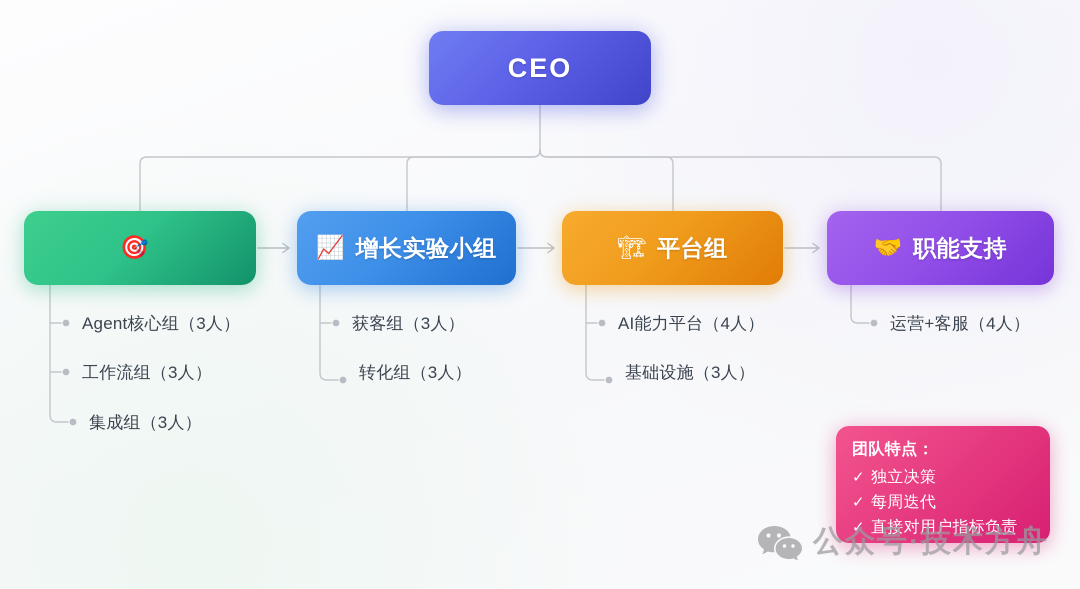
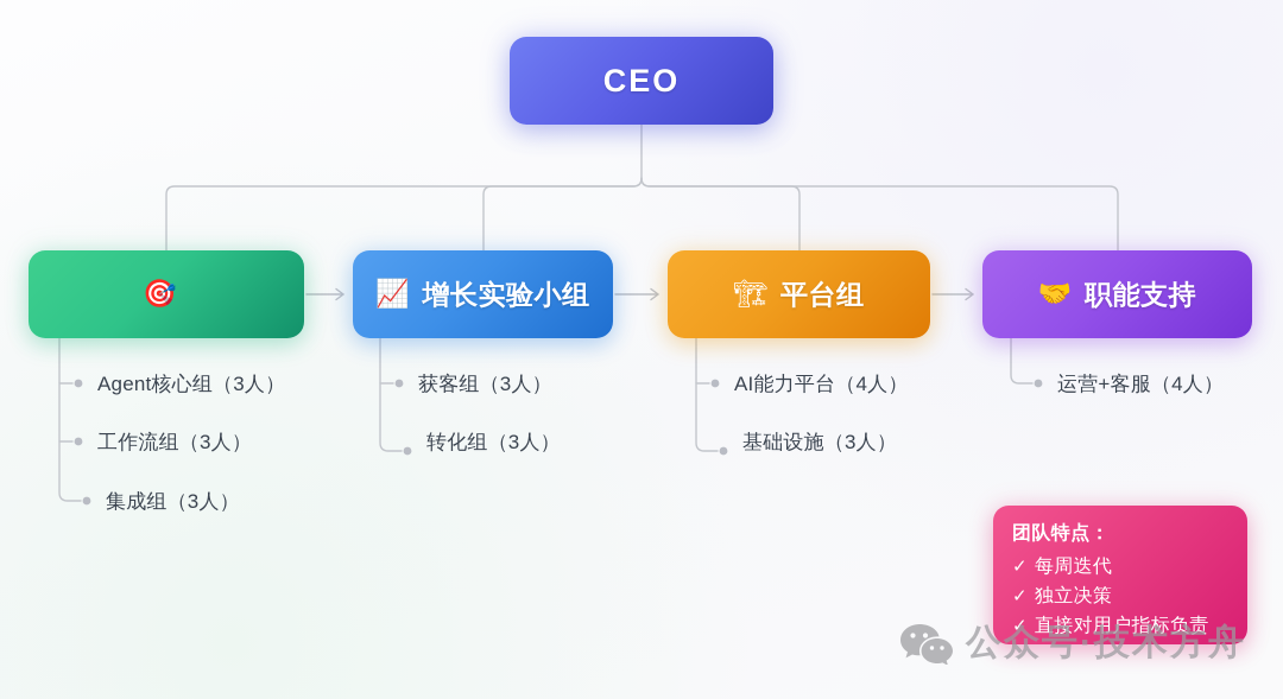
  CEO
  🎯
  📈
  增长实验小组
  🏗
  平台组
  🤝
  职能支持
  Agent核心组（3人）
  工作流组（3人）
  集成组（3人）
  获客组（3人）
  转化组（3人）
  AI能力平台（4人）
  基础设施（3人）
  运营+客服（4人）
  团队特点：
  ✓
- 独立决策
+ 每周迭代
  ✓
- 每周迭代
+ 独立决策
  ✓
  直接对用户指标负责
  公众号·技术方舟
